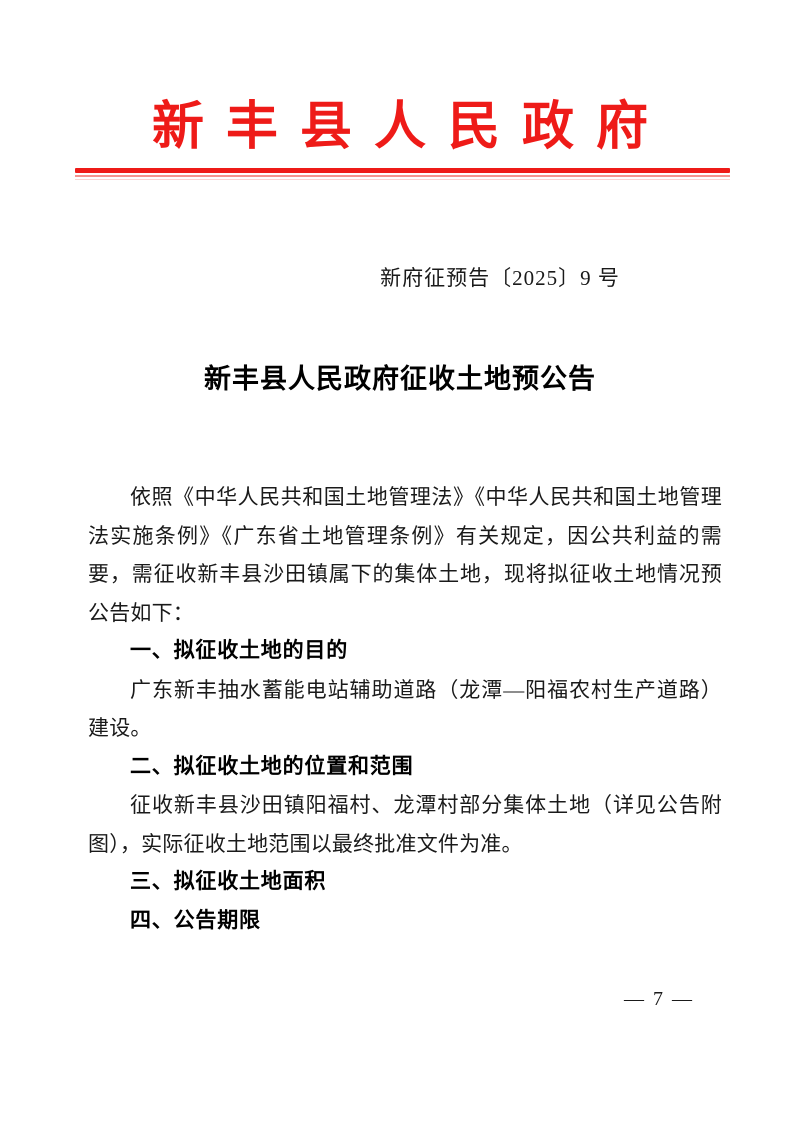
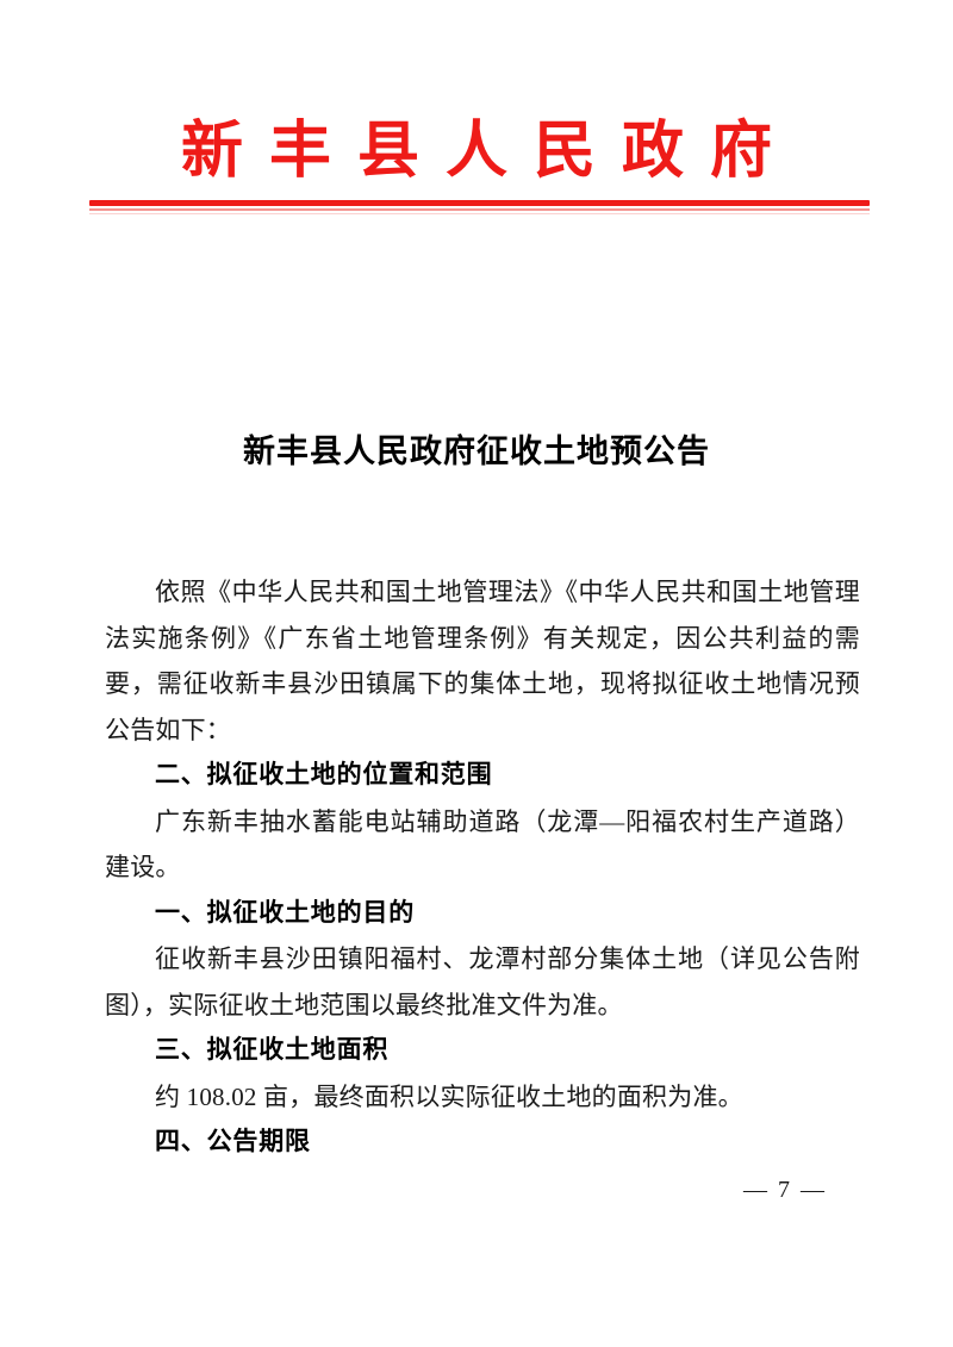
  新丰县人民政府
- 新府征预告〔2025〕9 号
  新丰县人民政府征收土地预公告
  依照《中华人民共和国土地管理法》《中华人民共和国土地管理法实施条例》《广东省土地管理条例》有关规定，因公共利益的需要，需征收新丰县沙田镇属下的集体土地，现将拟征收土地情况预公告如下：
- 一、拟征收土地的目的
+ 二、拟征收土地的位置和范围
  广东新丰抽水蓄能电站辅助道路（龙潭—阳福农村生产道路）建设。
- 二、拟征收土地的位置和范围
+ 一、拟征收土地的目的
  征收新丰县沙田镇阳福村、龙潭村部分集体土地（详见公告附图），实际征收土地范围以最终批准文件为准。
  三、拟征收土地面积
+ 约 108.02 亩，最终面积以实际征收土地的面积为准。
  四、公告期限
  — 7 —
